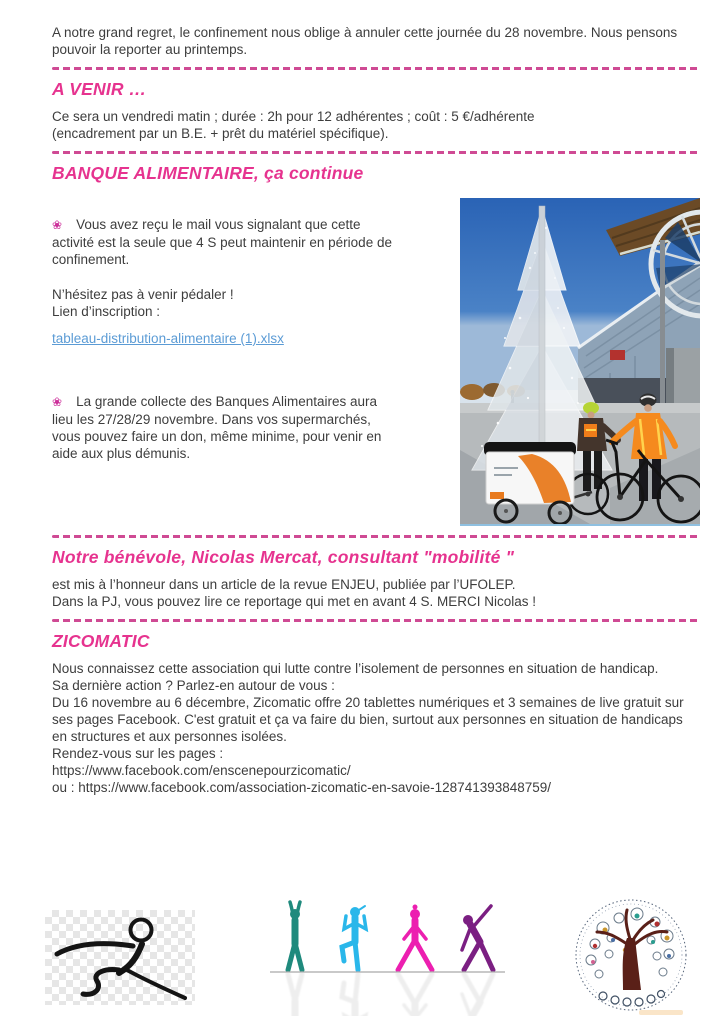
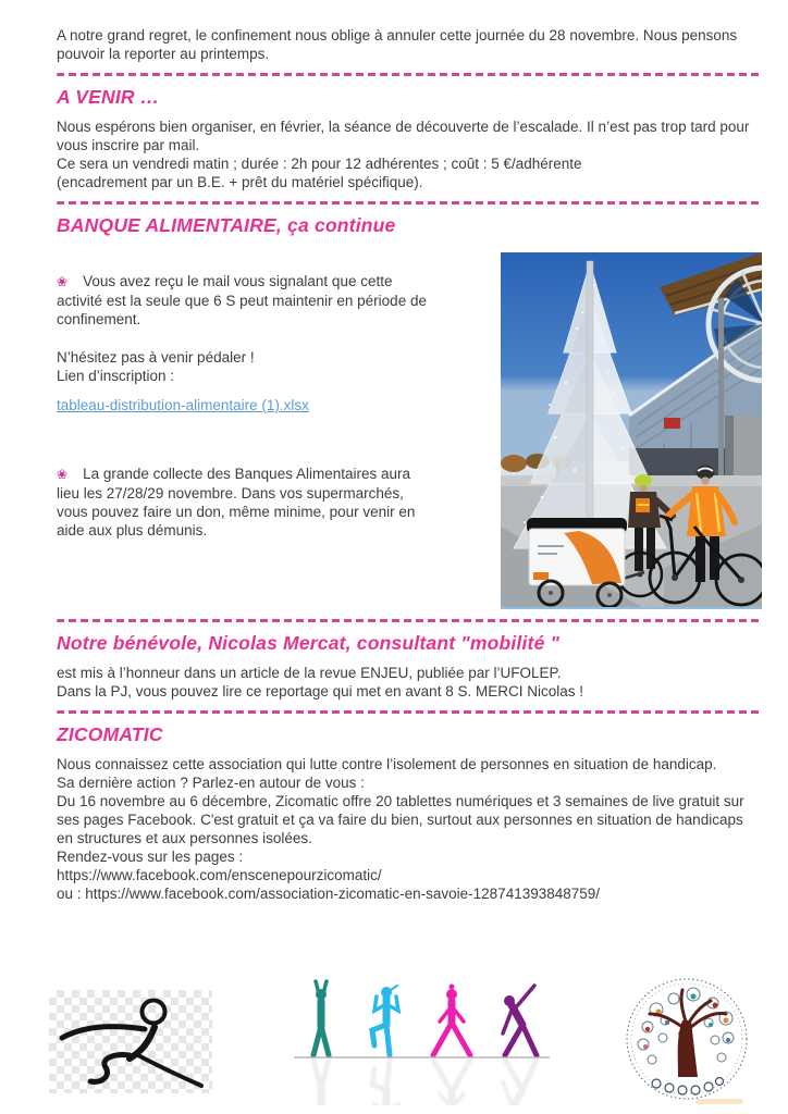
  A notre grand regret, le confinement nous oblige à annuler cette journée du 28 novembre. Nous pensons pouvoir la reporter au printemps.
  A VENIR …
+ Nous espérons bien organiser, en février, la séance de découverte de l’escalade. Il n’est pas trop tard pour vous inscrire par mail.
  Ce sera un vendredi matin ; durée : 2h pour 12 adhérentes ; coût : 5 €/adhérente
  (encadrement par un B.E. + prêt du matériel spécifique).
  BANQUE ALIMENTAIRE, ça continue
- ❀ Vous avez reçu le mail vous signalant que cette activité est la seule que 4 S peut maintenir en période de confinement.
+ ❀ Vous avez reçu le mail vous signalant que cette activité est la seule que 6 S peut maintenir en période de confinement.
  N’hésitez pas à venir pédaler !
  Lien d’inscription :
  tableau-distribution-alimentaire (1).xlsx
  ❀ La grande collecte des Banques Alimentaires aura lieu les 27/28/29 novembre. Dans vos supermarchés, vous pouvez faire un don, même minime, pour venir en aide aux plus démunis.
  Notre bénévole, Nicolas Mercat, consultant "mobilité "
  est mis à l’honneur dans un article de la revue ENJEU, publiée par l’UFOLEP.
- Dans la PJ, vous pouvez lire ce reportage qui met en avant 4 S. MERCI Nicolas !
+ Dans la PJ, vous pouvez lire ce reportage qui met en avant 8 S. MERCI Nicolas !
  ZICOMATIC
  Nous connaissez cette association qui lutte contre l’isolement de personnes en situation de handicap.
  Sa dernière action ? Parlez-en autour de vous :
  Du 16 novembre au 6 décembre, Zicomatic offre 20 tablettes numériques et 3 semaines de live gratuit sur ses pages Facebook. C'est gratuit et ça va faire du bien, surtout aux personnes en situation de handicaps en structures et aux personnes isolées.
  Rendez-vous sur les pages :
  https://www.facebook.com/enscenepourzicomatic/
  ou : https://www.facebook.com/association-zicomatic-en-savoie-128741393848759/
